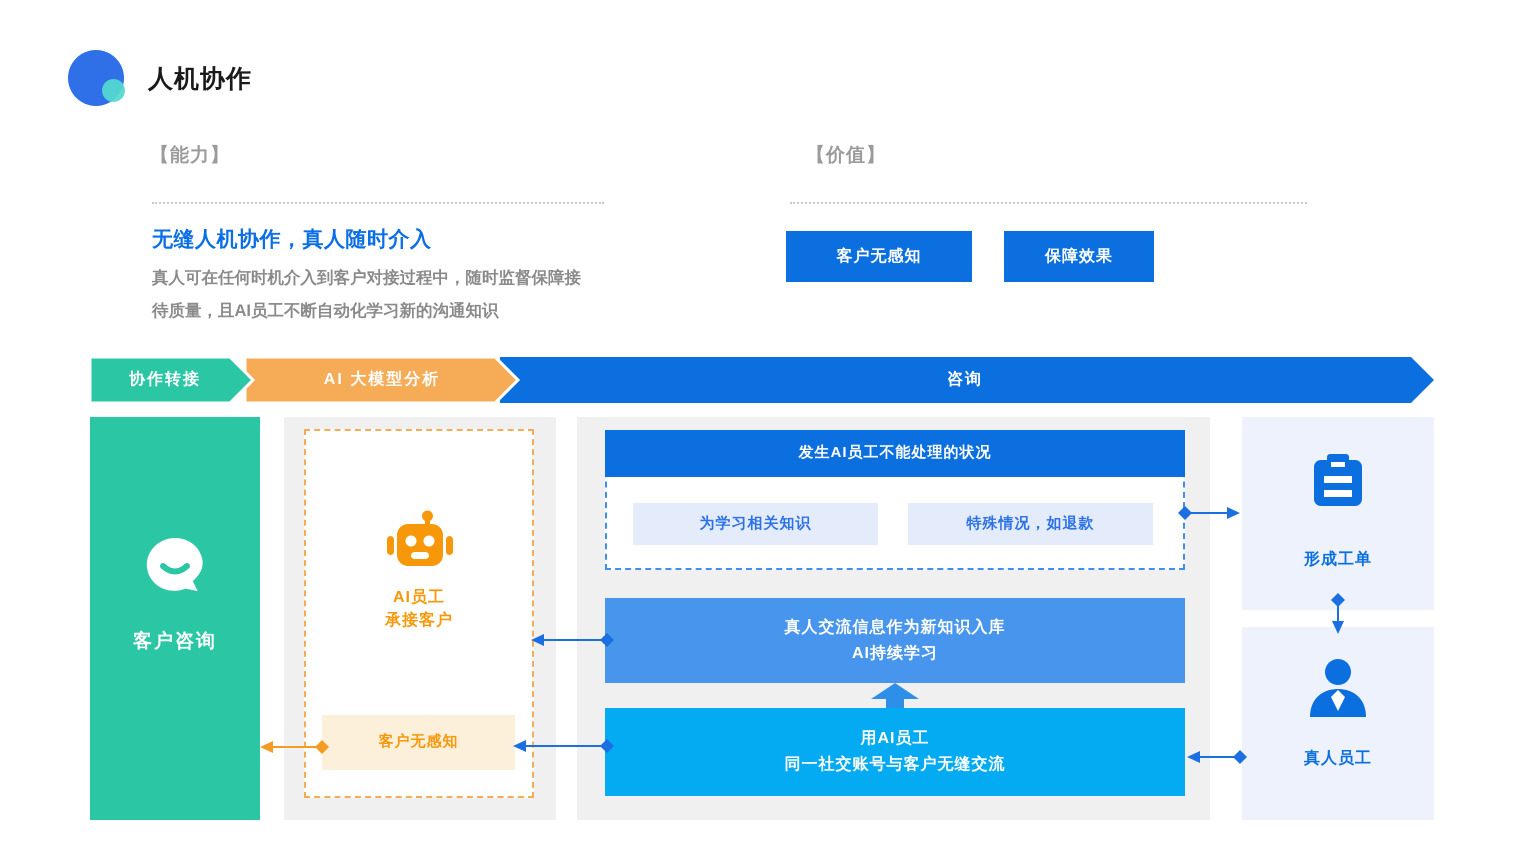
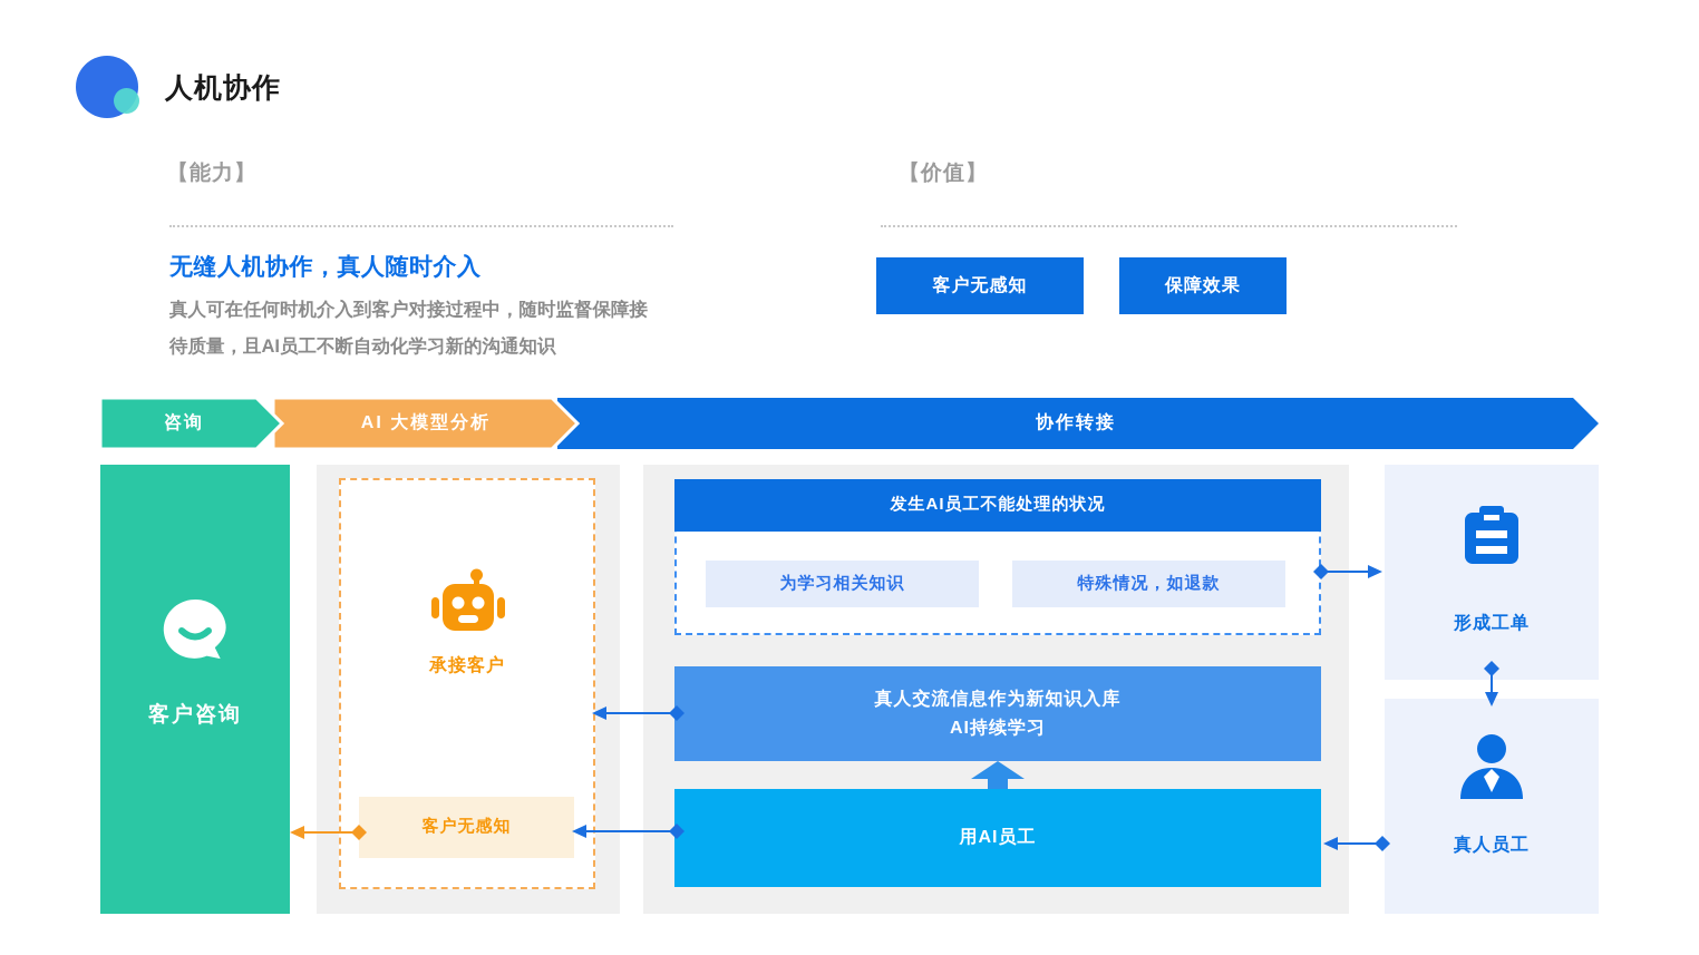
  人机协作
  【能力】
  【价值】
  无缝人机协作，真人随时介入
  真人可在任何时机介入到客户对接过程中，随时监督保障接
  待质量，且AI员工不断自动化学习新的沟通知识
  客户无感知
  保障效果
- 协作转接
+ 咨询
  AI 大模型分析
- 咨询
+ 协作转接
  客户咨询
- AI员工
  承接客户
  客户无感知
  发生AI员工不能处理的状况
  为学习相关知识
  特殊情况，如退款
  真人交流信息作为新知识入库
  AI持续学习
  用AI员工
- 同一社交账号与客户无缝交流
  形成工单
  真人员工
